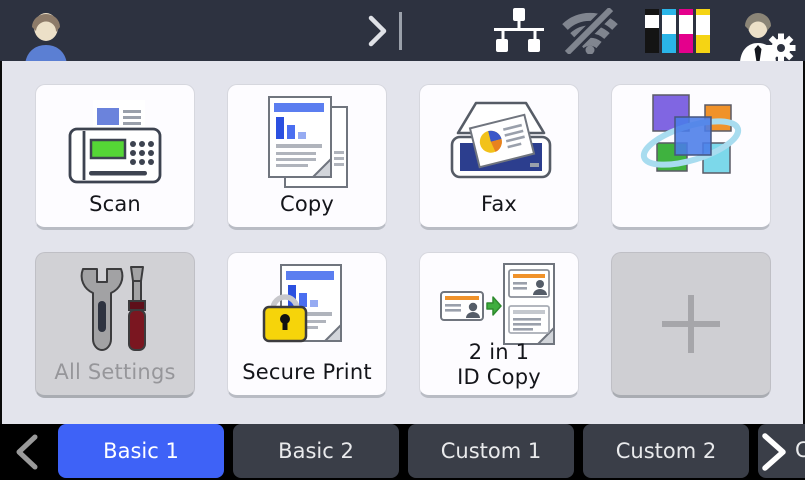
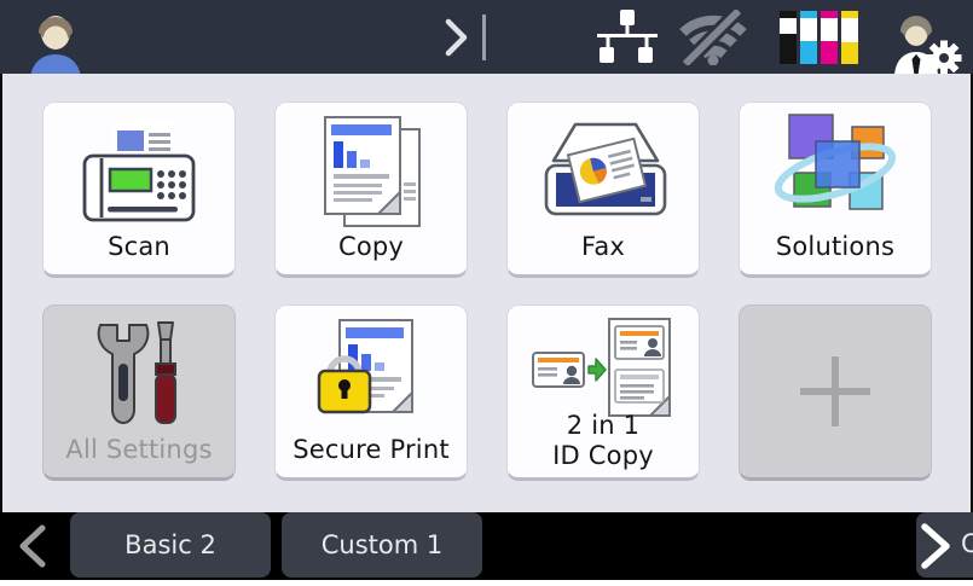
  Scan
  Copy
  Fax
+ Solutions
  All Settings
  Secure Print
  2 in 1
  ID Copy
- Basic 1
  Basic 2
  Custom 1
- Custom 2
  C
